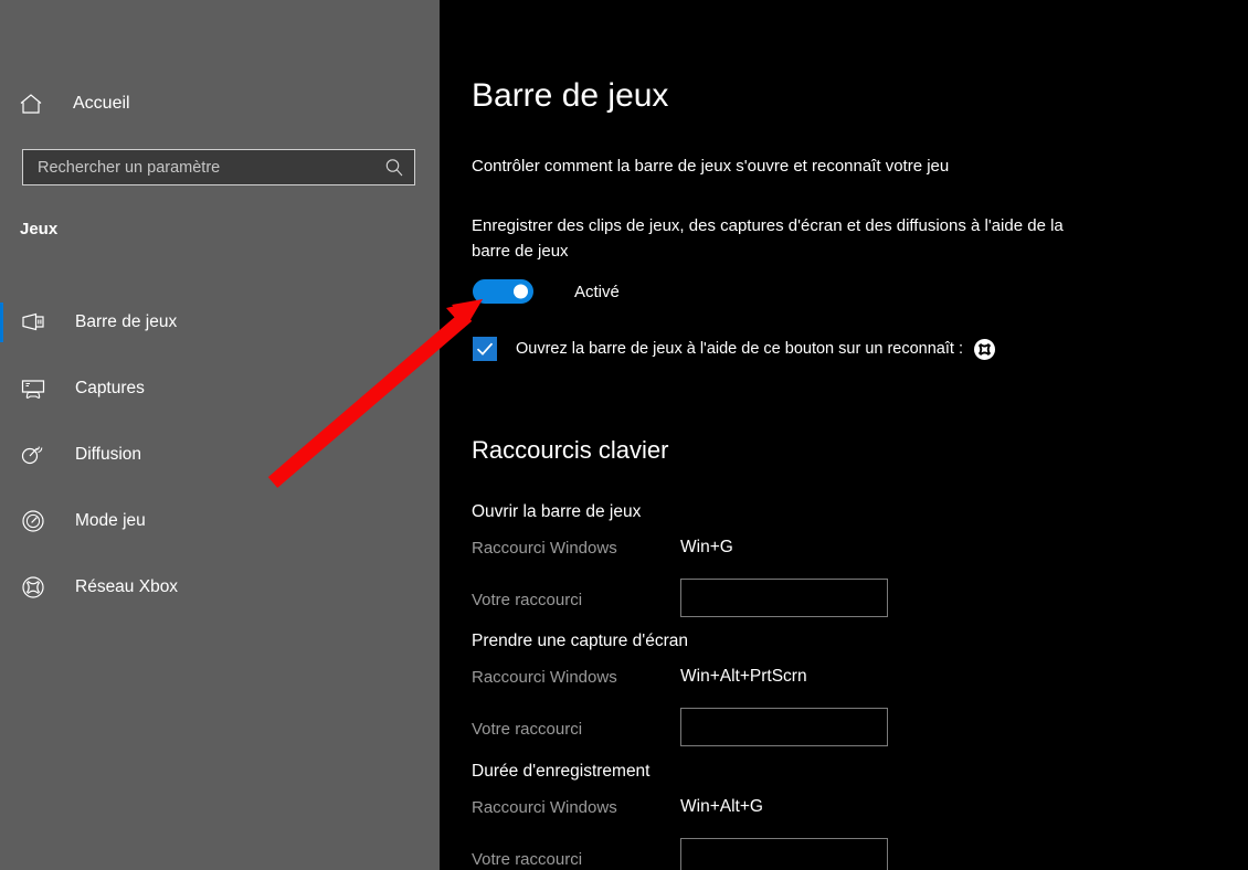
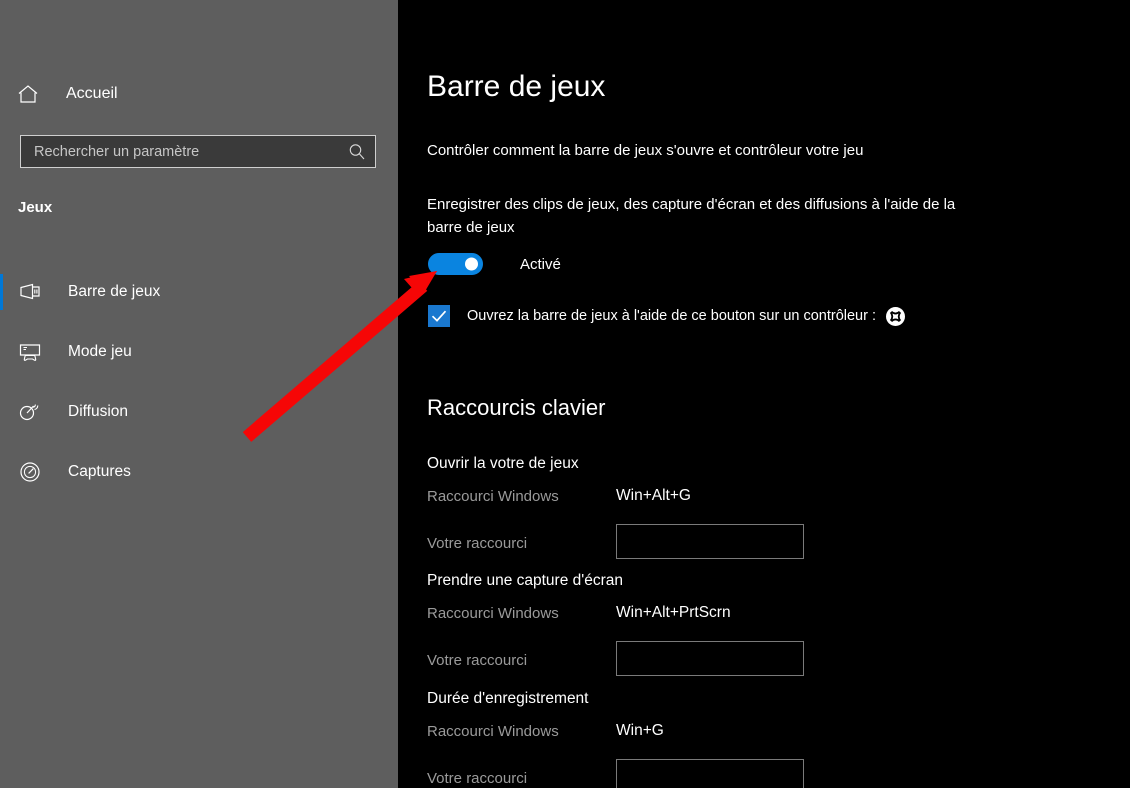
  Accueil
  Rechercher un paramètre
  Jeux
  Barre de jeux
- Captures
+ Mode jeu
  Diffusion
- Mode jeu
+ Captures
- Réseau Xbox
  Barre de jeux
- Contrôler comment la barre de jeux s'ouvre et reconnaît votre jeu
+ Contrôler comment la barre de jeux s'ouvre et contrôleur votre jeu
- Enregistrer des clips de jeux, des captures d'écran et des diffusions à l'aide de la barre de jeux
+ Enregistrer des clips de jeux, des capture d'écran et des diffusions à l'aide de la barre de jeux
  Activé
- Ouvrez la barre de jeux à l'aide de ce bouton sur un reconnaît :
+ Ouvrez la barre de jeux à l'aide de ce bouton sur un contrôleur :
  Raccourcis clavier
- Ouvrir la barre de jeux
+ Ouvrir la votre de jeux
  Raccourci Windows
- Win+G
+ Win+Alt+G
  Votre raccourci
  Prendre une capture d'écran
  Raccourci Windows
  Win+Alt+PrtScrn
  Votre raccourci
  Durée d'enregistrement
  Raccourci Windows
- Win+Alt+G
+ Win+G
  Votre raccourci
